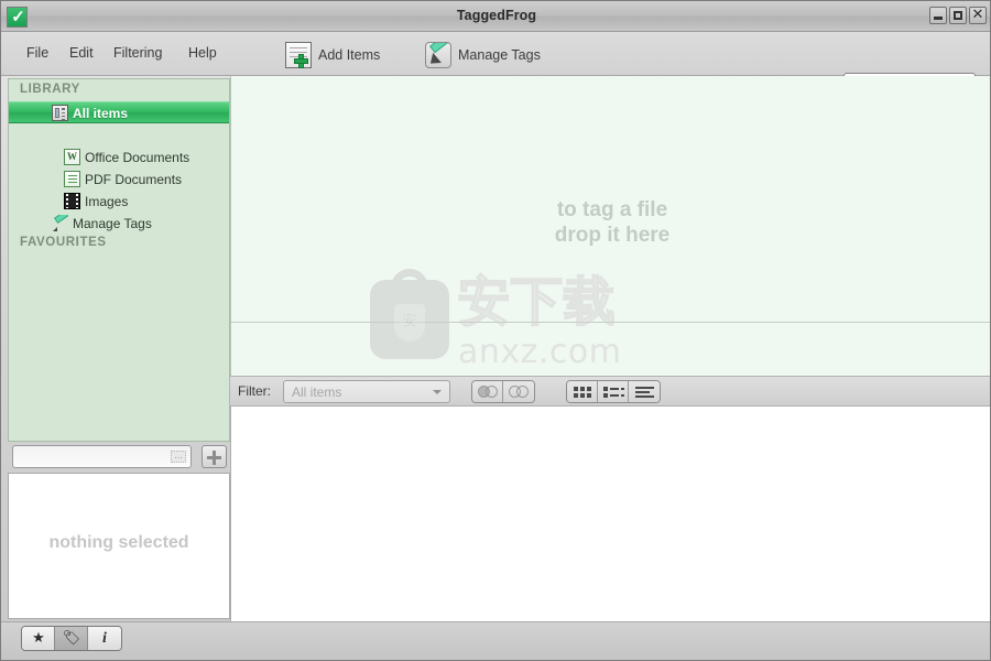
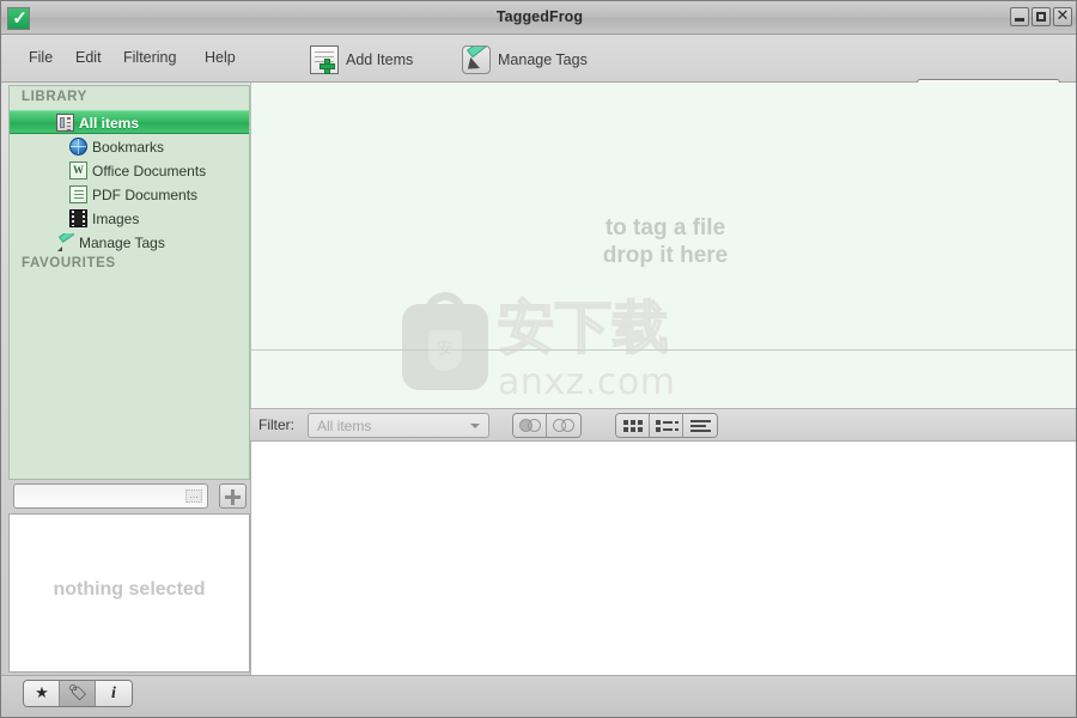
  ✓
  TaggedFrog
  ✕
  File
  Edit
  Filtering
  Help
  Add Items
  Manage Tags
  LIBRARY
  All items
+ Bookmarks
  W
  Office Documents
  PDF Documents
  Images
  Manage Tags
  FAVOURITES
  ...
  nothing selected
  to tag a file
  drop it here
  Filter:
  All items
  ★
  🏷
  i
  安
  安下载
